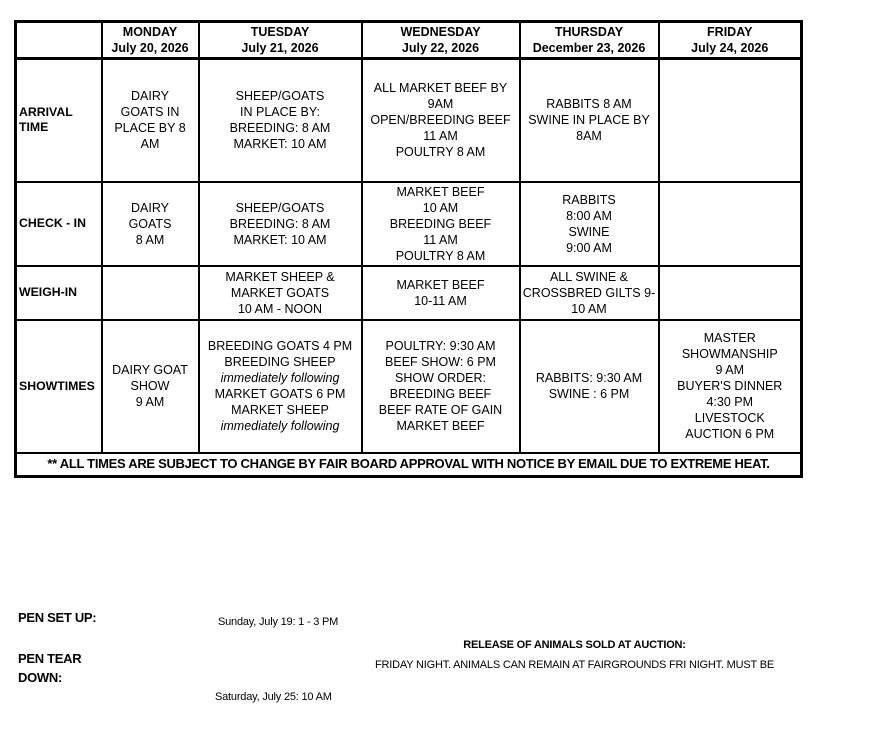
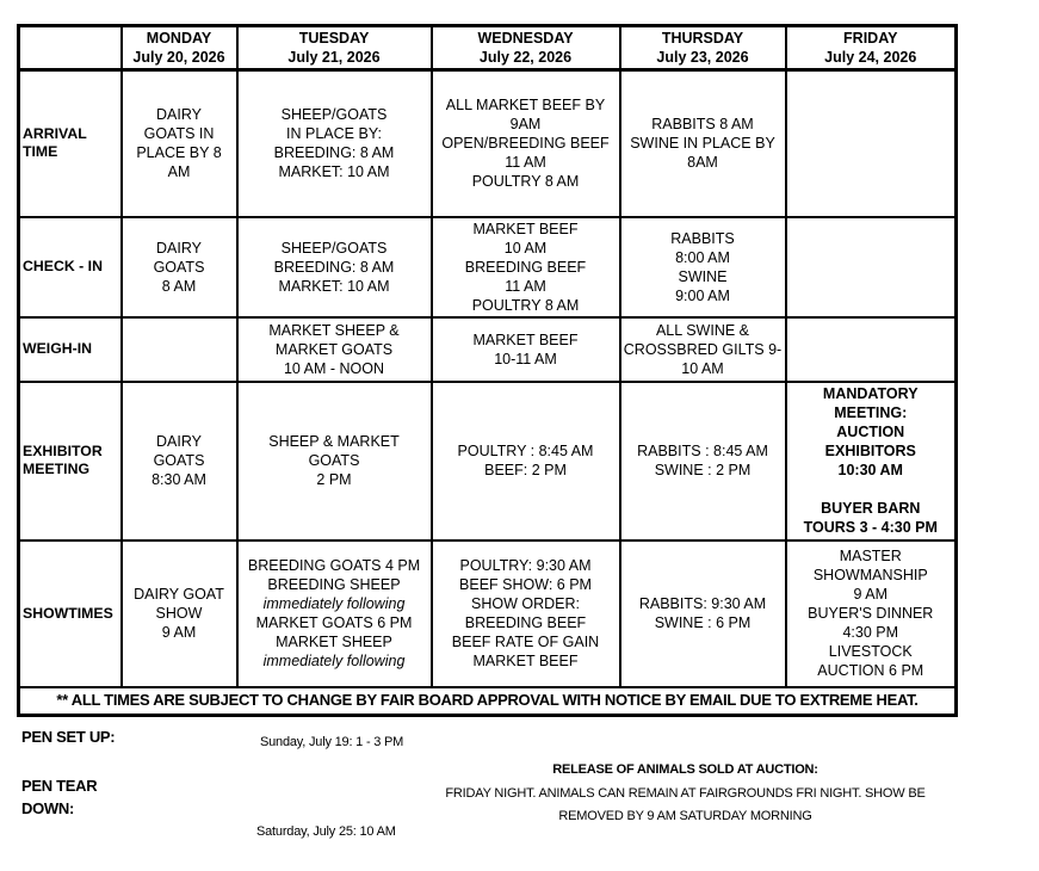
- 	MONDAYJuly 20, 2026	TUESDAYJuly 21, 2026	WEDNESDAYJuly 22, 2026	THURSDAYDecember 23, 2026	FRIDAYJuly 24, 2026
+ 	MONDAYJuly 20, 2026	TUESDAYJuly 21, 2026	WEDNESDAYJuly 22, 2026	THURSDAYJuly 23, 2026	FRIDAYJuly 24, 2026
  ARRIVALTIME	DAIRYGOATS INPLACE BY 8AM	SHEEP/GOATSIN PLACE BY:BREEDING: 8 AMMARKET: 10 AM	ALL MARKET BEEF BY9AMOPEN/BREEDING BEEF11 AMPOULTRY 8 AM	RABBITS 8 AMSWINE IN PLACE BY8AM
  CHECK - IN	DAIRYGOATS8 AM	SHEEP/GOATSBREEDING: 8 AMMARKET: 10 AM	MARKET BEEF10 AMBREEDING BEEF11 AMPOULTRY 8 AM	RABBITS8:00 AMSWINE9:00 AM
  WEIGH-IN		MARKET SHEEP &MARKET GOATS10 AM - NOON	MARKET BEEF10-11 AM	ALL SWINE &CROSSBRED GILTS 9-10 AM
+ EXHIBITORMEETING	DAIRYGOATS8:30 AM	SHEEP & MARKETGOATS2 PM	POULTRY : 8:45 AMBEEF: 2 PM	RABBITS : 8:45 AMSWINE : 2 PM	MANDATORYMEETING:AUCTIONEXHIBITORS10:30 AM BUYER BARNTOURS 3 - 4:30 PM
  SHOWTIMES	DAIRY GOATSHOW9 AM	BREEDING GOATS 4 PMBREEDING SHEEPimmediately followingMARKET GOATS 6 PMMARKET SHEEPimmediately following	POULTRY: 9:30 AMBEEF SHOW: 6 PMSHOW ORDER:BREEDING BEEFBEEF RATE OF GAINMARKET BEEF	RABBITS: 9:30 AMSWINE : 6 PM	MASTERSHOWMANSHIP9 AMBUYER'S DINNER4:30 PMLIVESTOCKAUCTION 6 PM
  ** ALL TIMES ARE SUBJECT TO CHANGE BY FAIR BOARD APPROVAL WITH NOTICE BY EMAIL DUE TO EXTREME HEAT.
  PEN SET UP:
  Sunday, July 19: 1 - 3 PM
  PEN TEAR
  DOWN:
  Saturday, July 25: 10 AM
  RELEASE OF ANIMALS SOLD AT AUCTION:
- FRIDAY NIGHT. ANIMALS CAN REMAIN AT FAIRGROUNDS FRI NIGHT. MUST BE
+ FRIDAY NIGHT. ANIMALS CAN REMAIN AT FAIRGROUNDS FRI NIGHT. SHOW BE
+ REMOVED BY 9 AM SATURDAY MORNING
